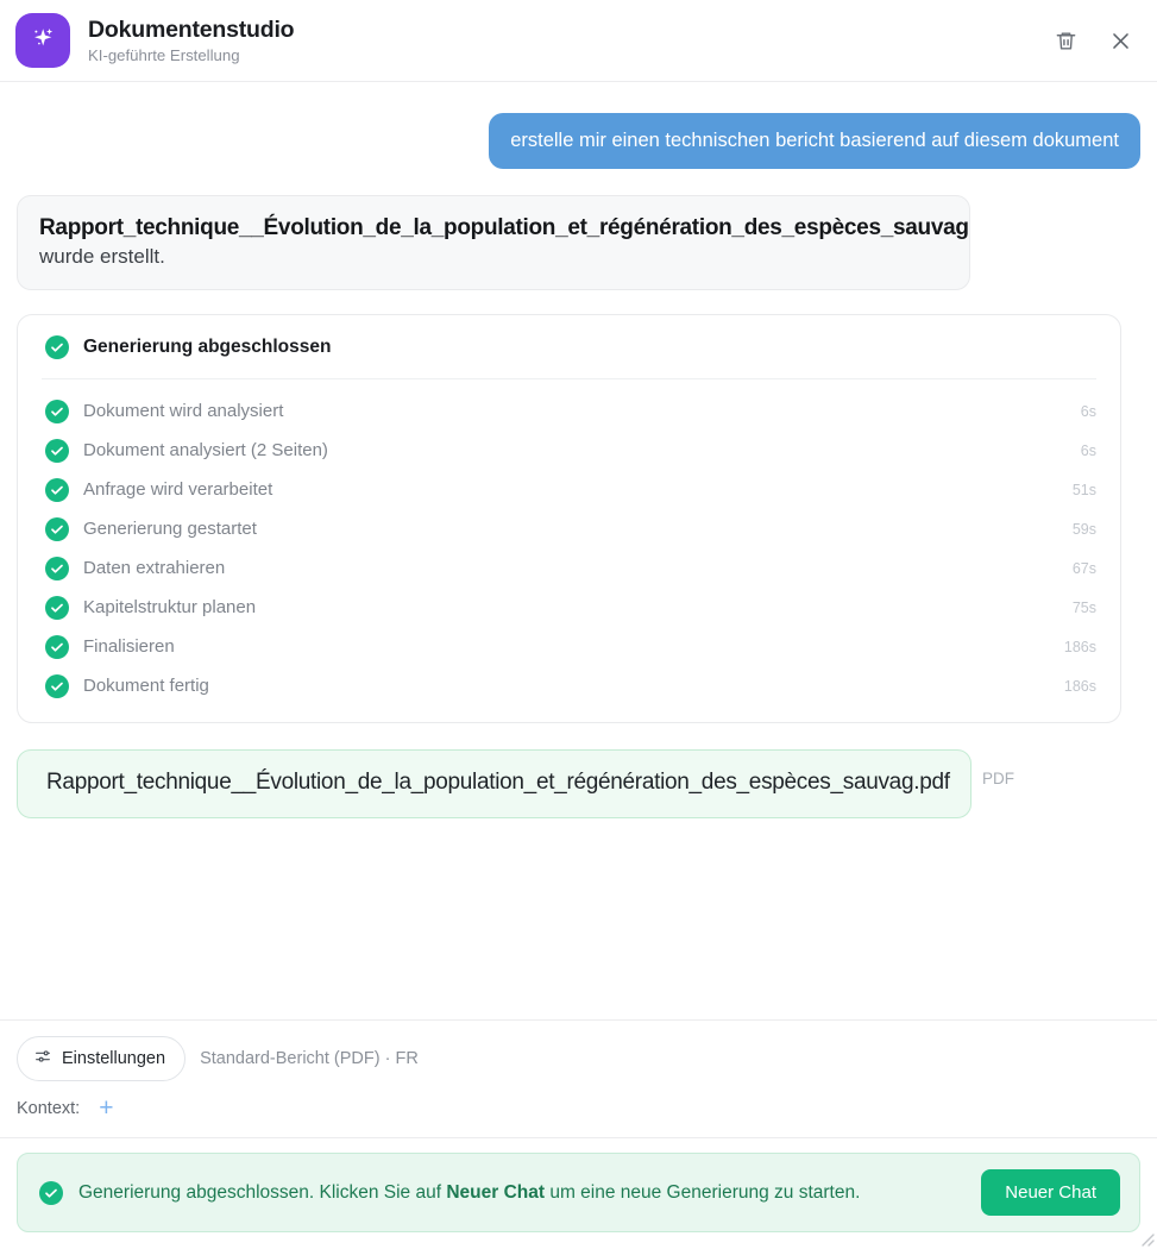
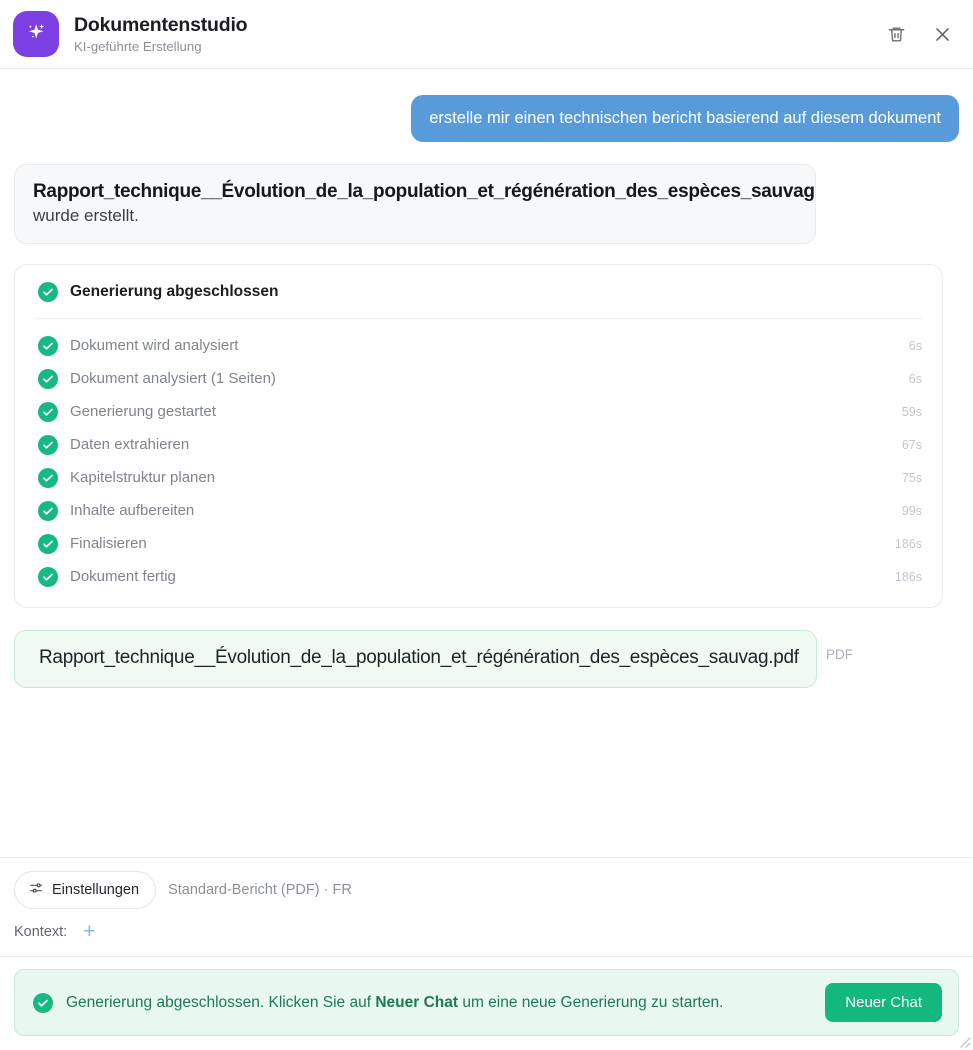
  Dokumentenstudio
  KI-geführte Erstellung
  erstelle mir einen technischen bericht basierend auf diesem dokument
  Rapport_technique__Évolution_de_la_population_et_régénération_des_espèces_sauvag
  wurde erstellt.
  Generierung abgeschlossen
  Dokument wird analysiert
  6s
- Dokument analysiert (2 Seiten)
+ Dokument analysiert (1 Seiten)
  6s
- Anfrage wird verarbeitet
- 51s
  Generierung gestartet
  59s
  Daten extrahieren
  67s
  Kapitelstruktur planen
  75s
+ Inhalte aufbereiten
+ 99s
  Finalisieren
  186s
  Dokument fertig
  186s
  Rapport_technique__Évolution_de_la_population_et_régénération_des_espèces_sauvag.pdf
  PDF
  Einstellungen
  Standard-Bericht (PDF) · FR
  Kontext:
  +
  Generierung abgeschlossen. Klicken Sie auf Neuer Chat um eine neue Generierung zu starten.
  Neuer Chat
